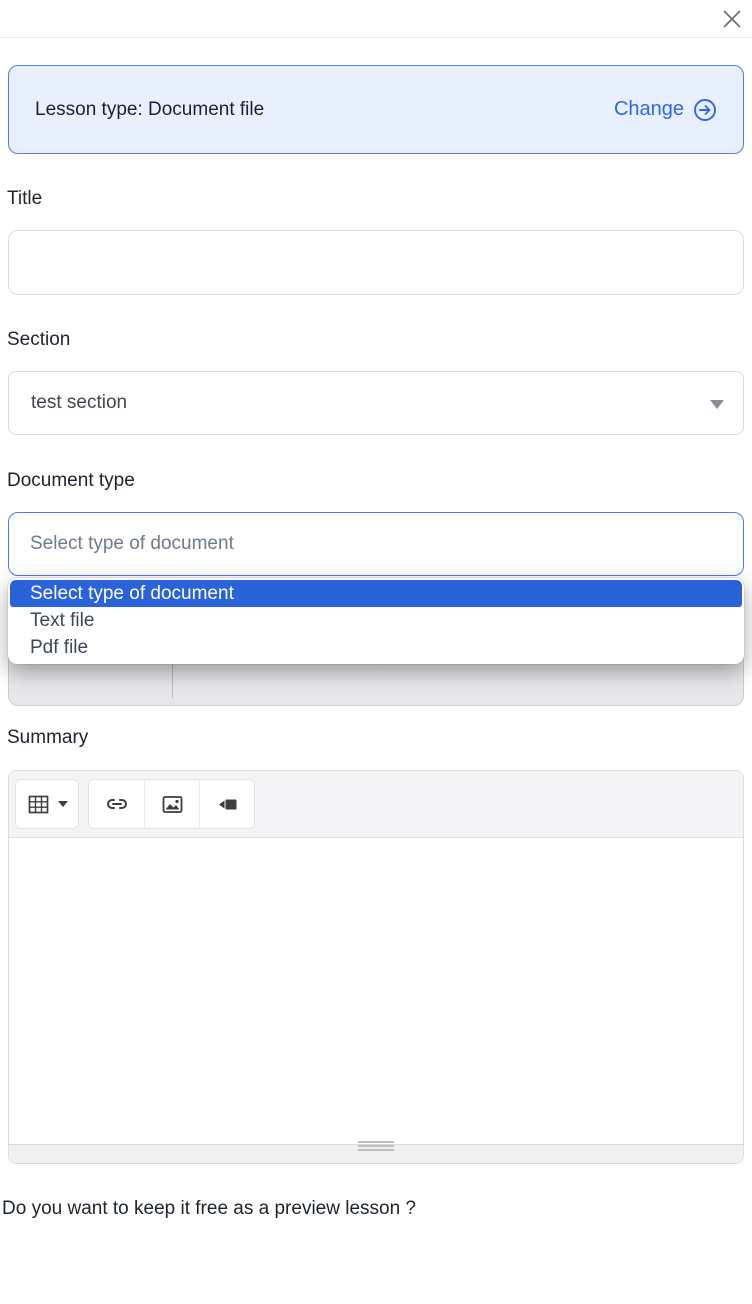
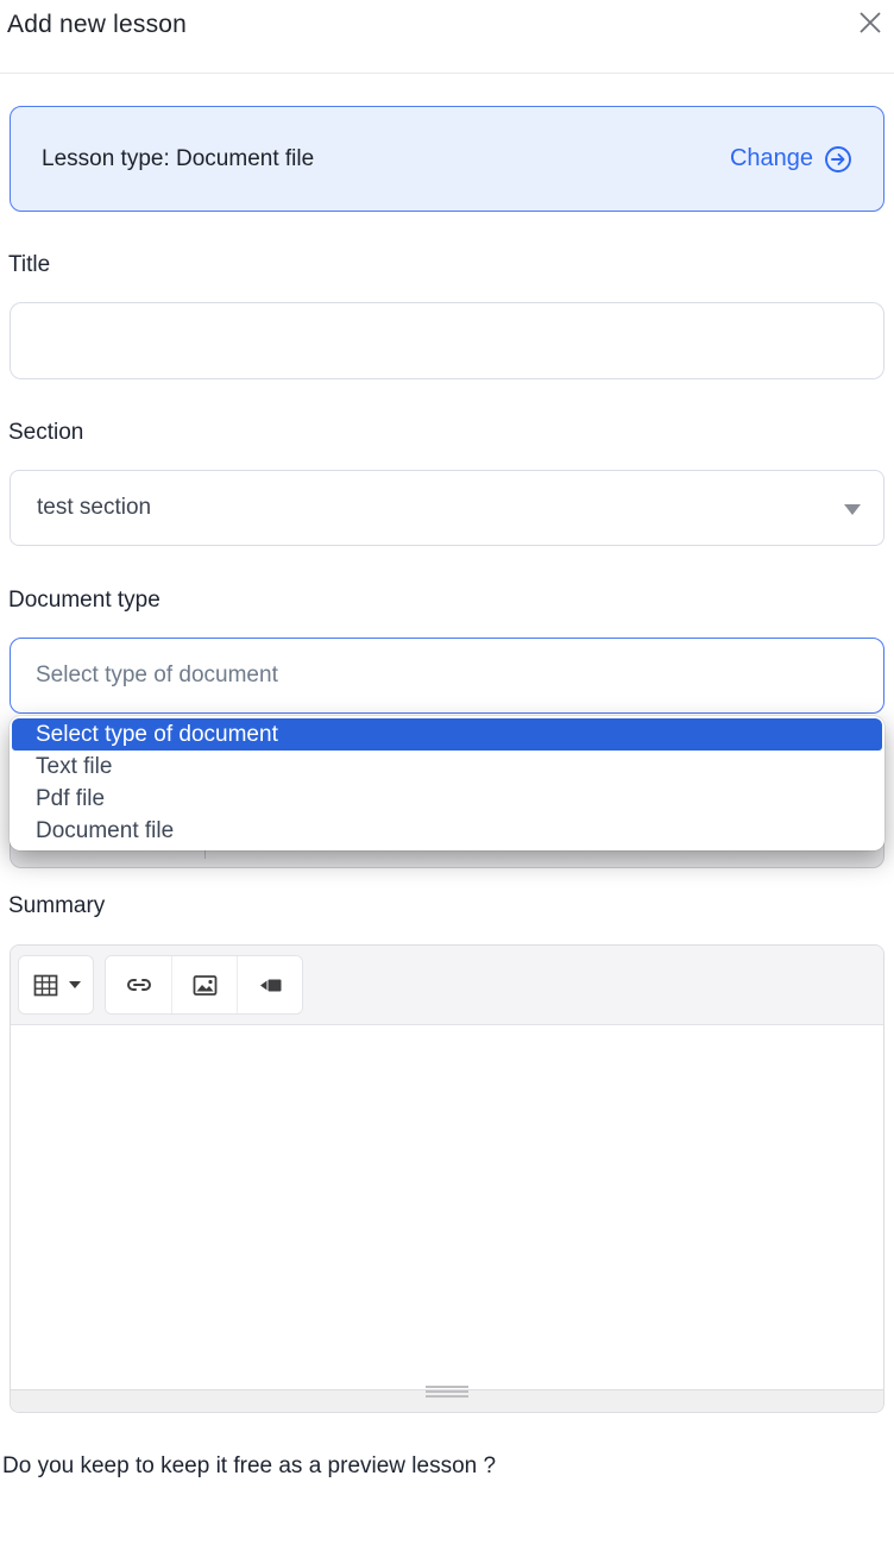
+ Add new lesson
  Lesson type: Document file
  Change
  Title
  Section
  test section
  Document type
  Select type of document
  Select type of document
  Text file
  Pdf file
+ Document file
  Summary
- Do you want to keep it free as a preview lesson ?
+ Do you keep to keep it free as a preview lesson ?
